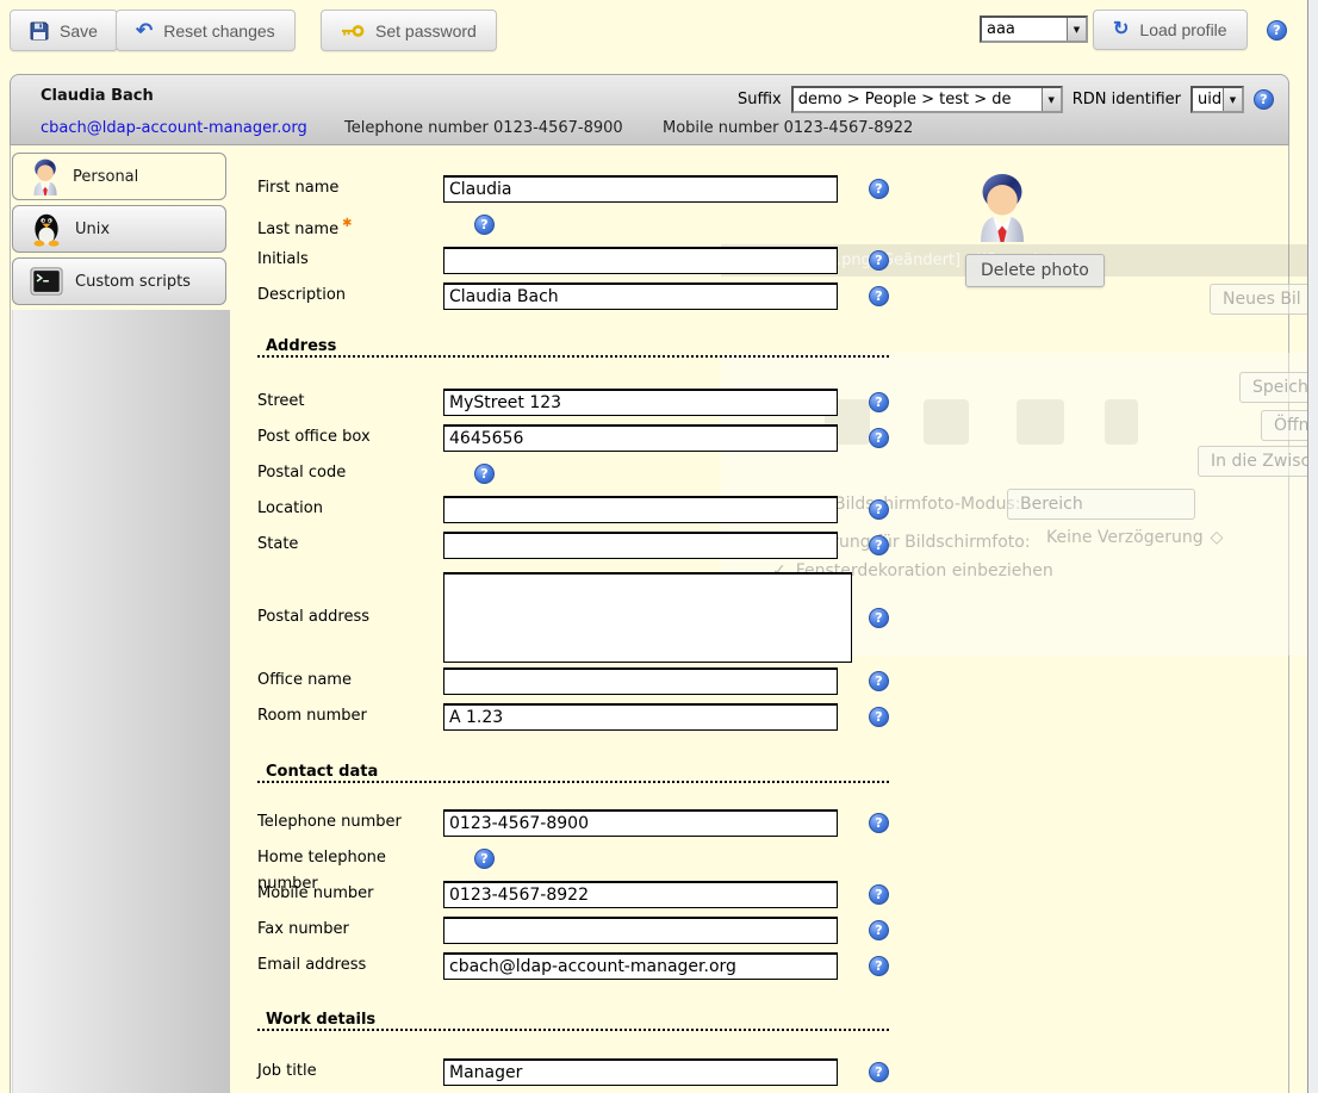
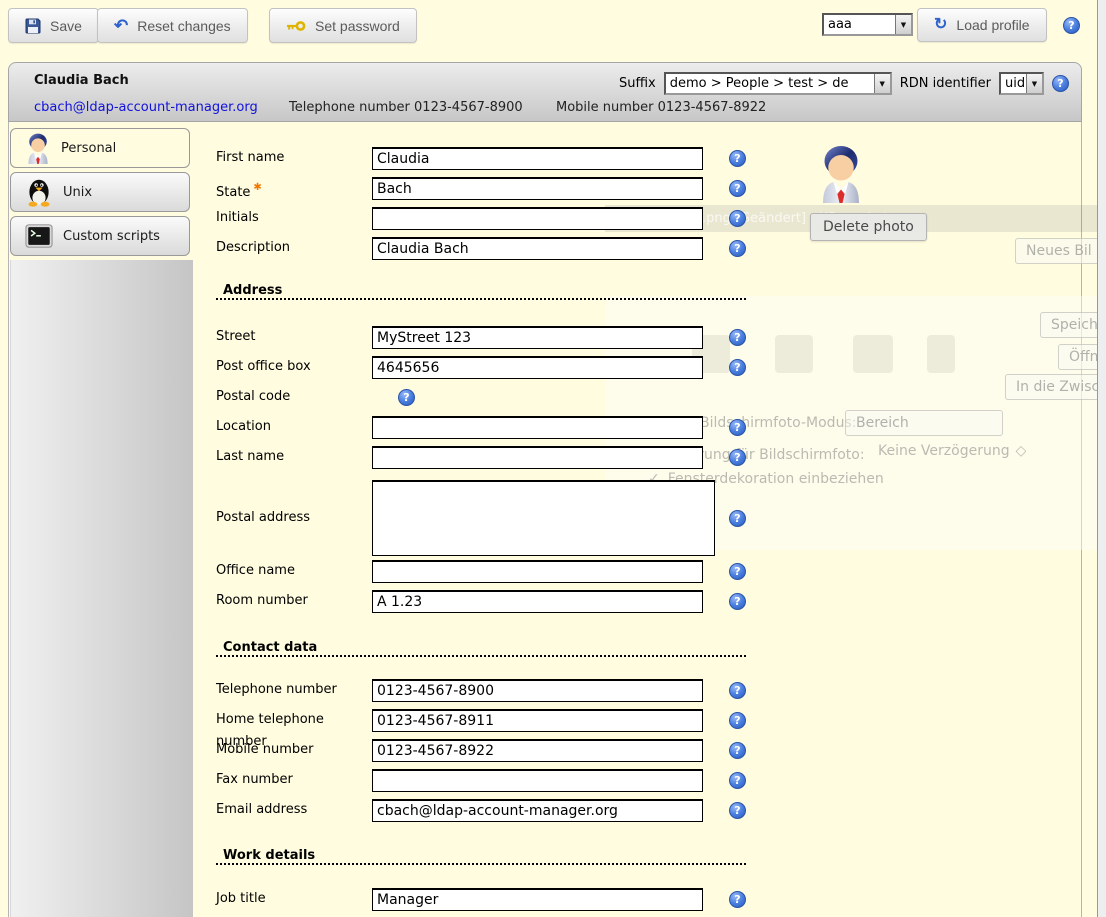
  Save
  ↶
  Reset changes
  Set password
  aaa
  ▼
  ↻
  Load profile
  ?
  Claudia Bach
  Suffix
  demo > People > test > de
  ▼
  RDN identifier
  uid
  ▼
  ?
  cbach@ldap-account-manager.org
  Telephone number 0123-4567-8900
  Mobile number 0123-4567-8922
  Neues Bil
  Speich
  Öffn
  In die Zwisc
  Bildhirmfoto-Modus:
  Bereich
  Keine Verzögerung
  ◇
  ✓
  Fensterdekoration einbeziehen
  Personal
  Unix
  Custom scripts
  Delete photo
  First name
  Claudia
  ?
- Last name ✱
+ State ✱
+ Bach
  ?
  Initials
  ?
  Description
  Claudia Bach
  ?
  Address
  Street
  MyStreet 123
  ?
  Post office box
  4645656
  ?
  Postal code
  ?
  Location
  ?
- State
+ Last name
  ?
  Postal address
  ?
  Office name
  ?
  Room number
  A 1.23
  ?
  Contact data
  Telephone number
  0123-4567-8900
  ?
  Home telephone number
+ 0123-4567-8911
  ?
  Mobile number
  0123-4567-8922
  ?
  Fax number
  ?
  Email address
  cbach@ldap-account-manager.org
  ?
  Work details
  Job title
  Manager
  ?
